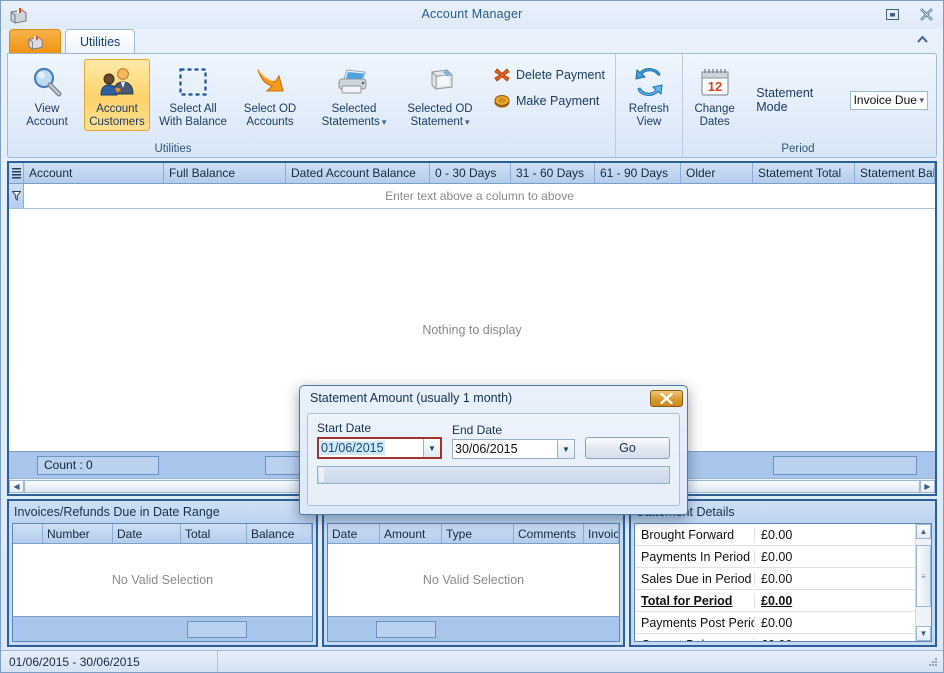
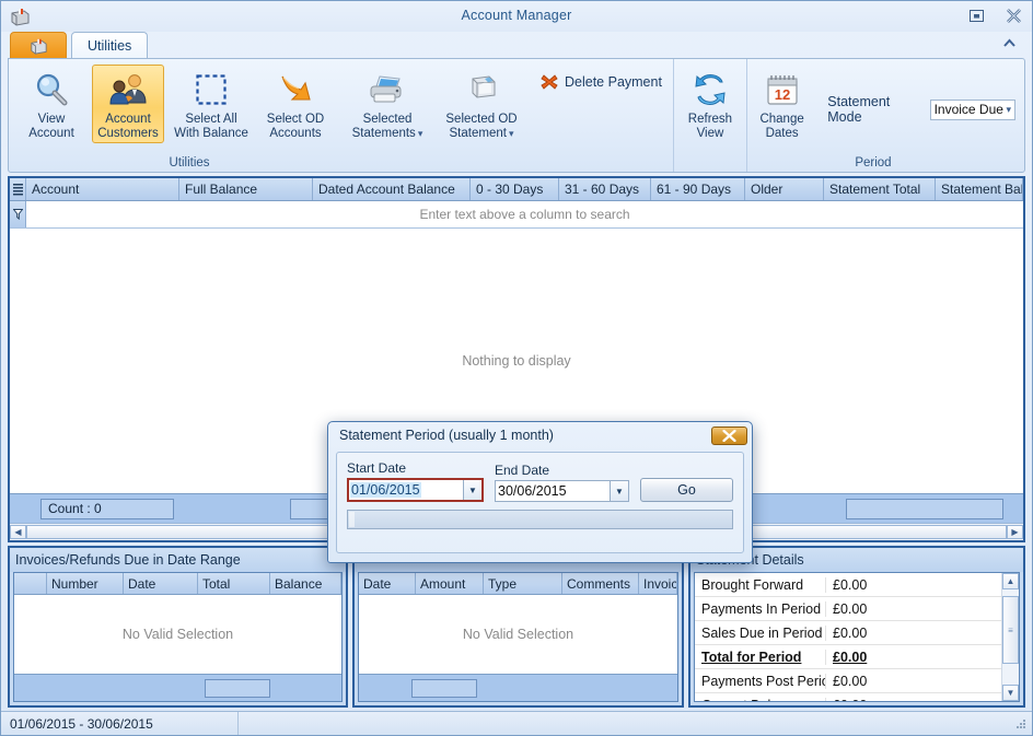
  Account Manager
  Utilities
  View
  Account
  Account
  Customers
  Select All
  With Balance
  Select OD
  Accounts
  Selected
  Statements ▾
  Selected OD
  Statement ▾
  Delete Payment
- Make Payment
  Utilities
  Refresh
  View
  12
  Change
  Dates
  Statement Mode
  Invoice Due
  ▾
  Period
  Account
  Full Balance
  Dated Account Balance
  0 - 30 Days
  31 - 60 Days
  61 - 90 Days
  Older
  Statement Total
  Statement Bal
- Enter text above a column to above
+ Enter text above a column to search
  Nothing to display
  Count : 0
  ◀
  ▶
  Invoices/Refunds Due in Date Range
  Number
  Date
  Total
  Balance
  No Valid Selection
  Date
  Amount
  Type
  Comments
  Invoic
  No Valid Selection
  Brought Forward
  £0.00
  Payments In Period
  £0.00
  Sales Due in Period
  £0.00
  Total for Period
  £0.00
  Payments Post Perio
  £0.00
  ▲
  ≡
  ▼
  01/06/2015 - 30/06/2015
- Statement Amount (usually 1 month)
+ Statement Period (usually 1 month)
  Start Date
  01/06/2015
  ▼
  End Date
  30/06/2015
  ▼
  Go
